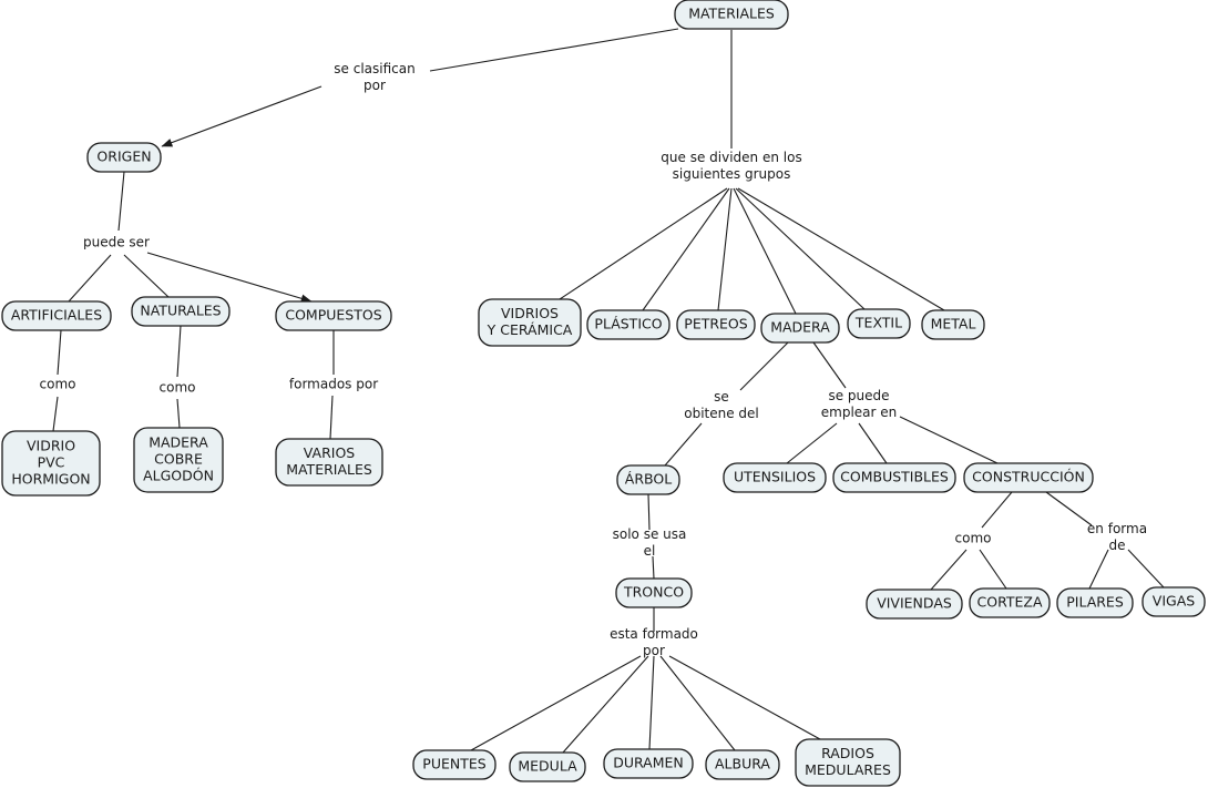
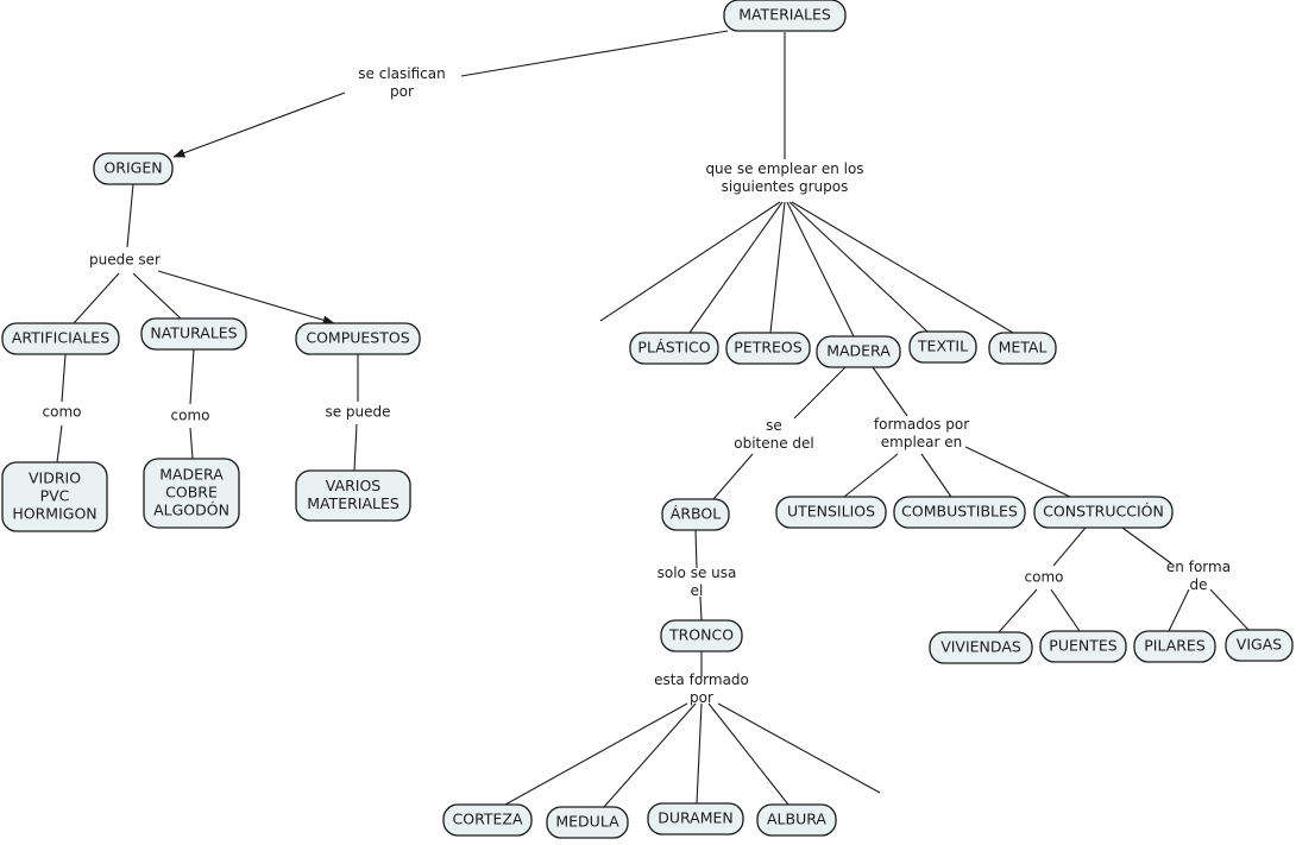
  se clasifican
  por
- que se dividen en los
+ que se emplear en los
  siguientes grupos
  puede ser
  como
  como
- formados por
+ se puede
  se
  obitene del
- se puede
+ formados por
  emplear en
  solo se usa
  el
  como
  en forma
  de
  esta formado
  por
  MATERIALES
  ORIGEN
  ARTIFICIALES
  NATURALES
  COMPUESTOS
  VIDRIO
  PVC
  HORMIGON
  MADERA
  COBRE
  ALGODÓN
  VARIOS
  MATERIALES
- VIDRIOS
- Y CERÁMICA
  PLÁSTICO
  PETREOS
  MADERA
  TEXTIL
  METAL
  ÁRBOL
  UTENSILIOS
  COMBUSTIBLES
  CONSTRUCCIÓN
  TRONCO
  VIVIENDAS
- CORTEZA
+ PUENTES
  PILARES
  VIGAS
- PUENTES
+ CORTEZA
  MEDULA
  DURAMEN
  ALBURA
- RADIOS
- MEDULARES
